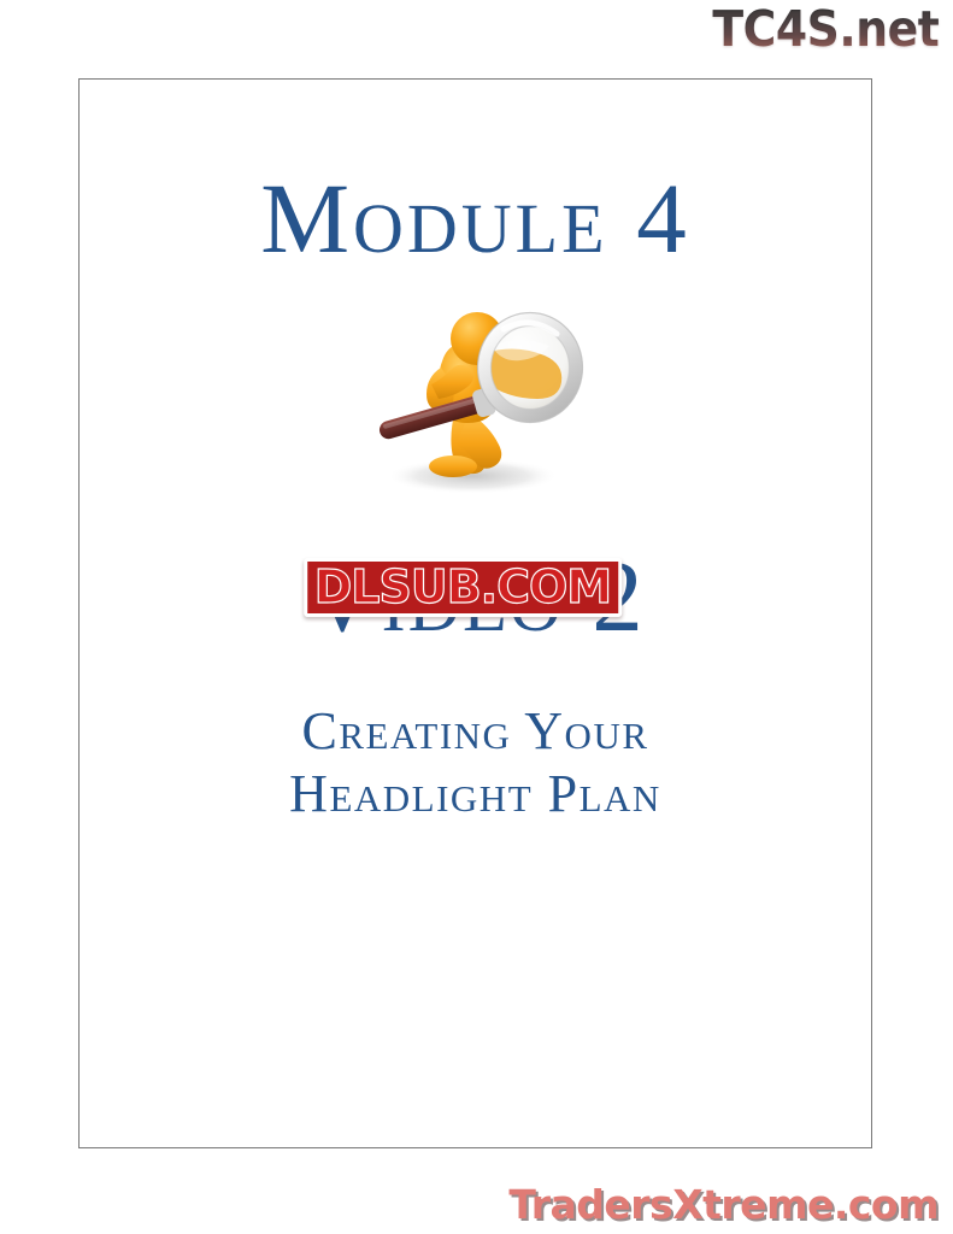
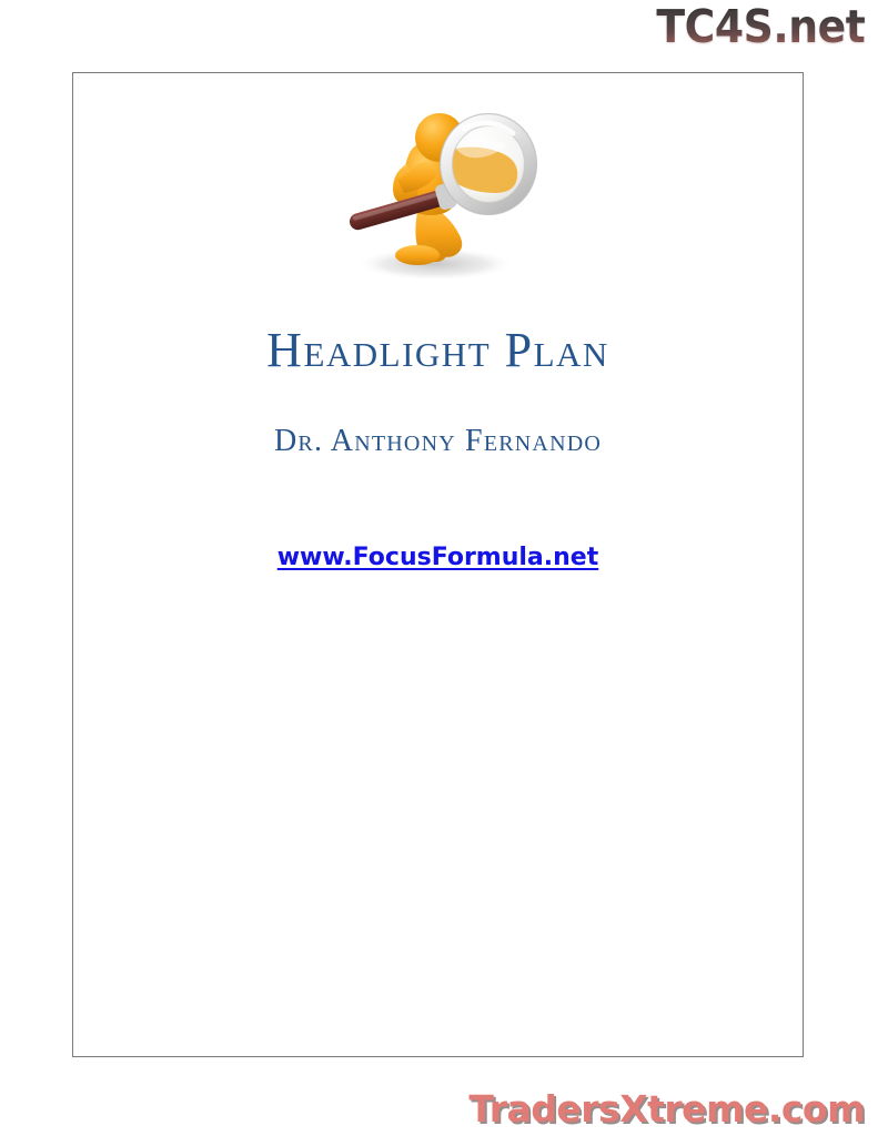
  TC4S.net
- Module 4
- DLSUB.COM
- Creating Your
  Headlight Plan
+ Dr. Anthony Fernando
+ www.FocusFormula.net
  TradersXtreme.com
